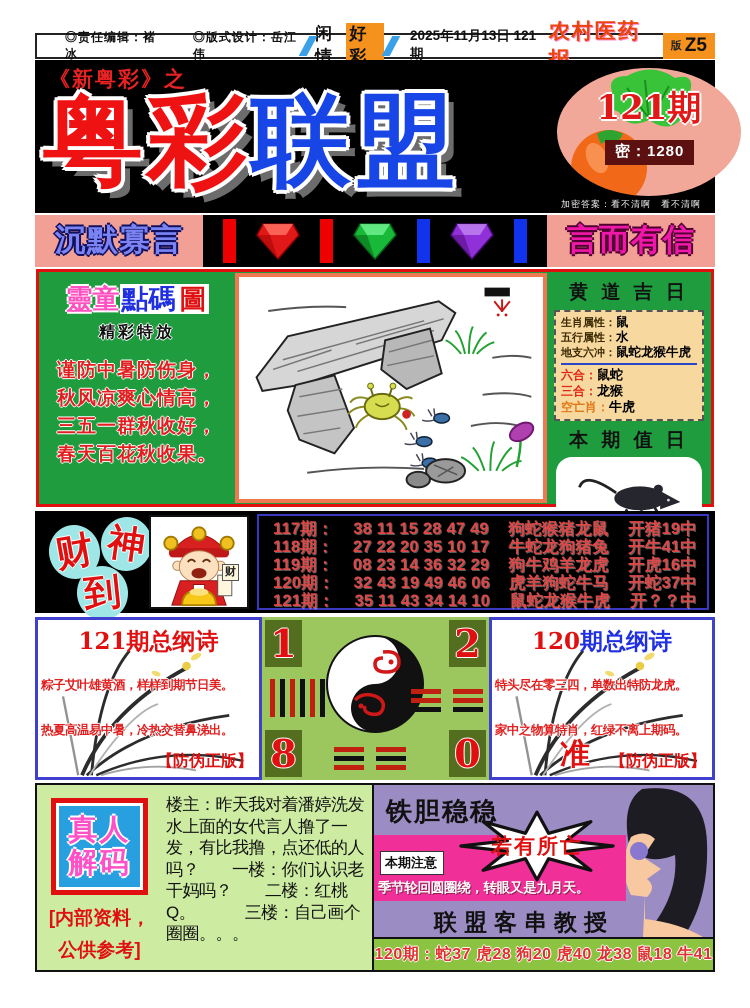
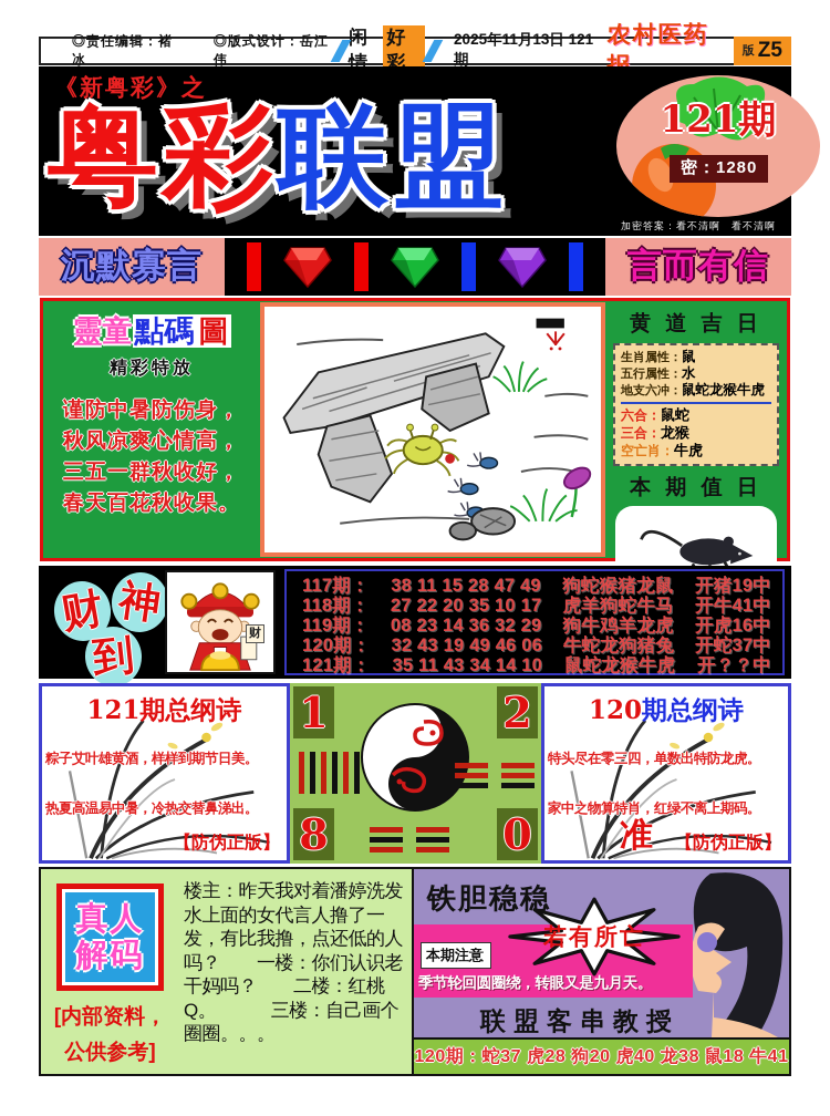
  ◎责任编辑：褚 冰
  ◎版式设计：岳江伟
  闲情
  好彩
  2025年11月13日 121期
  农村医药报
  版
  Z5
  《新粤彩》之
  粤彩联盟
  121期
  密：1280
  加密答案：看不清啊 看不清啊
  沉默寡言
  言而有信
  靈童點碼 圖
  精彩特放
  谨防中暑防伤身，
  秋风凉爽心情高，
  三五一群秋收好，
  春天百花秋收果。
  黄 道 吉 日
  生肖属性：鼠
  五行属性：水
  地支六冲：鼠蛇龙猴牛虎
  六合：鼠蛇
  三合：龙猴
  空亡肖：牛虎
  本 期 值 日
  财
  117期：
  38 11 15 28 47 49
  狗蛇猴猪龙鼠
  开猪19中
  118期：
  27 22 20 35 10 17
- 牛蛇龙狗猪兔
+ 虎羊狗蛇牛马
  开牛41中
  119期：
  08 23 14 36 32 29
  狗牛鸡羊龙虎
  开虎16中
  120期：
  32 43 19 49 46 06
- 虎羊狗蛇牛马
+ 牛蛇龙狗猪兔
  开蛇37中
  121期：
  35 11 43 34 14 10
  鼠蛇龙猴牛虎
  开？？中
  121期总纲诗
  粽子艾叶雄黄酒，样样到期节日美。
  热夏高温易中暑，冷热交替鼻涕出。
  【防伪正版】
  1
  2
  8
  0
  120期总纲诗
  特头尽在零三四，单数出特防龙虎。
  家中之物算特肖，红绿不离上期码。
  准
  【防伪正版】
  真人
  解码
  [内部资料，
  公供参考]
  楼主：昨天我对着潘婷洗发水上面的女代言人撸了一发，有比我撸，点还低的人吗？ 一楼：你们认识老干妈吗？ 二楼：红桃Q。 三楼：自己画个圈圈。。。
  铁胆稳稳
  本期注意
  季节轮回圆圈绕，转眼又是九月天。
  若有所亡
  联盟客串教授
  120期：蛇37 虎28 狗20 虎40 龙38 鼠18 牛41
